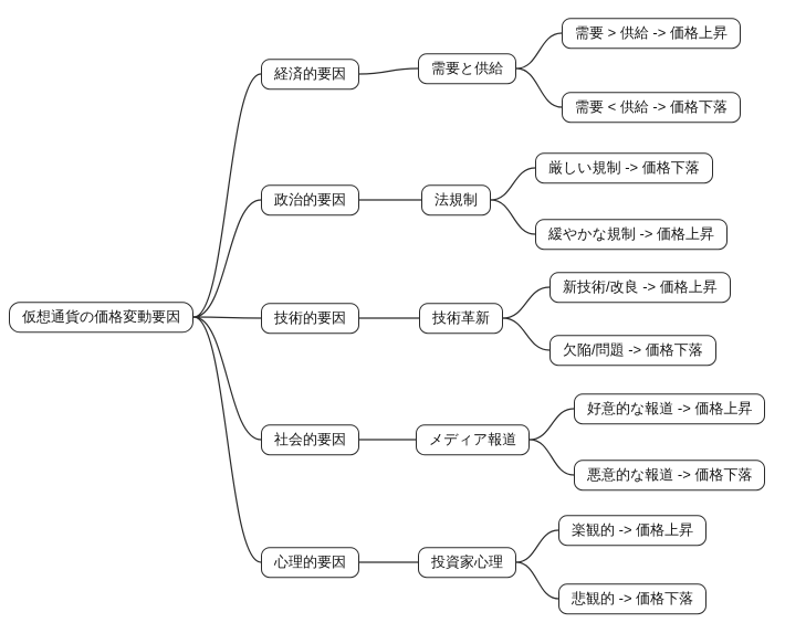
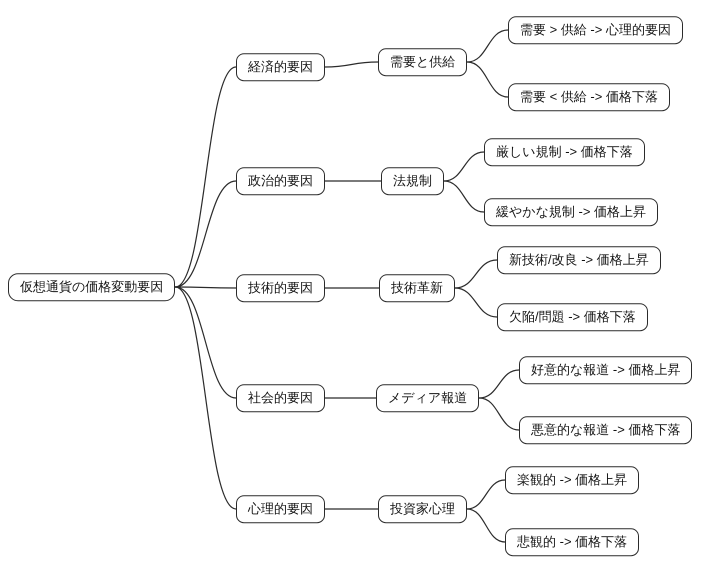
  仮想通貨の価格変動要因
  経済的要因
  需要と供給
- 需要 > 供給 -> 価格上昇
+ 需要 > 供給 -> 心理的要因
  需要 < 供給 -> 価格下落
  政治的要因
  法規制
  厳しい規制 -> 価格下落
  緩やかな規制 -> 価格上昇
  技術的要因
  技術革新
  新技術/改良 -> 価格上昇
  欠陥/問題 -> 価格下落
  社会的要因
  メディア報道
  好意的な報道 -> 価格上昇
  悪意的な報道 -> 価格下落
  心理的要因
  投資家心理
  楽観的 -> 価格上昇
  悲観的 -> 価格下落
